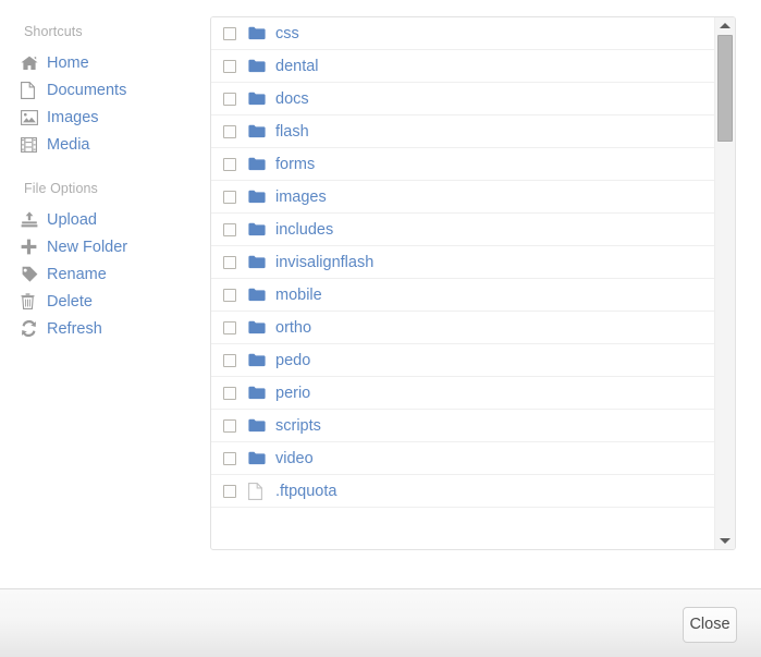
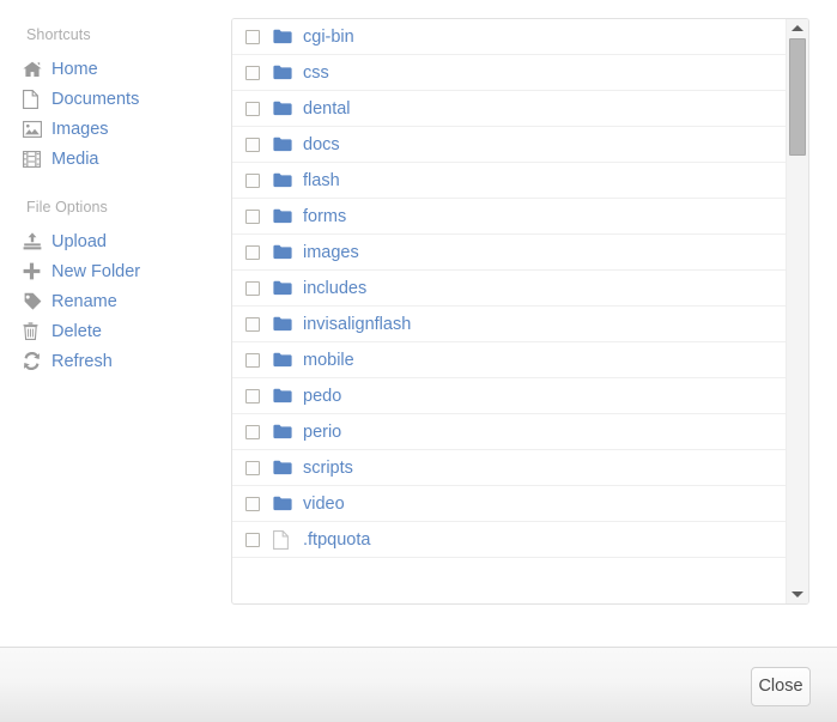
  Shortcuts
  Home
  Documents
  Images
  Media
  File Options
  Upload
  New Folder
  Rename
  Delete
  Refresh
+ cgi-bin
  css
  dental
  docs
  flash
  forms
  images
  includes
  invisalignflash
  mobile
- ortho
  pedo
  perio
  scripts
  video
  .ftpquota
  Close
